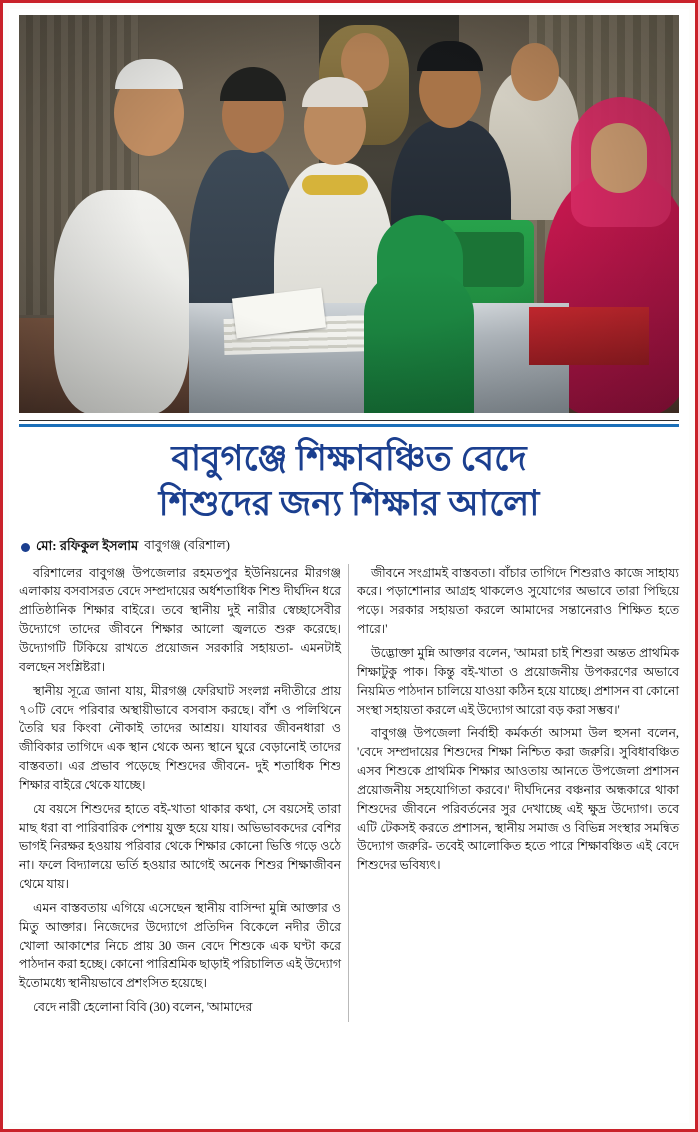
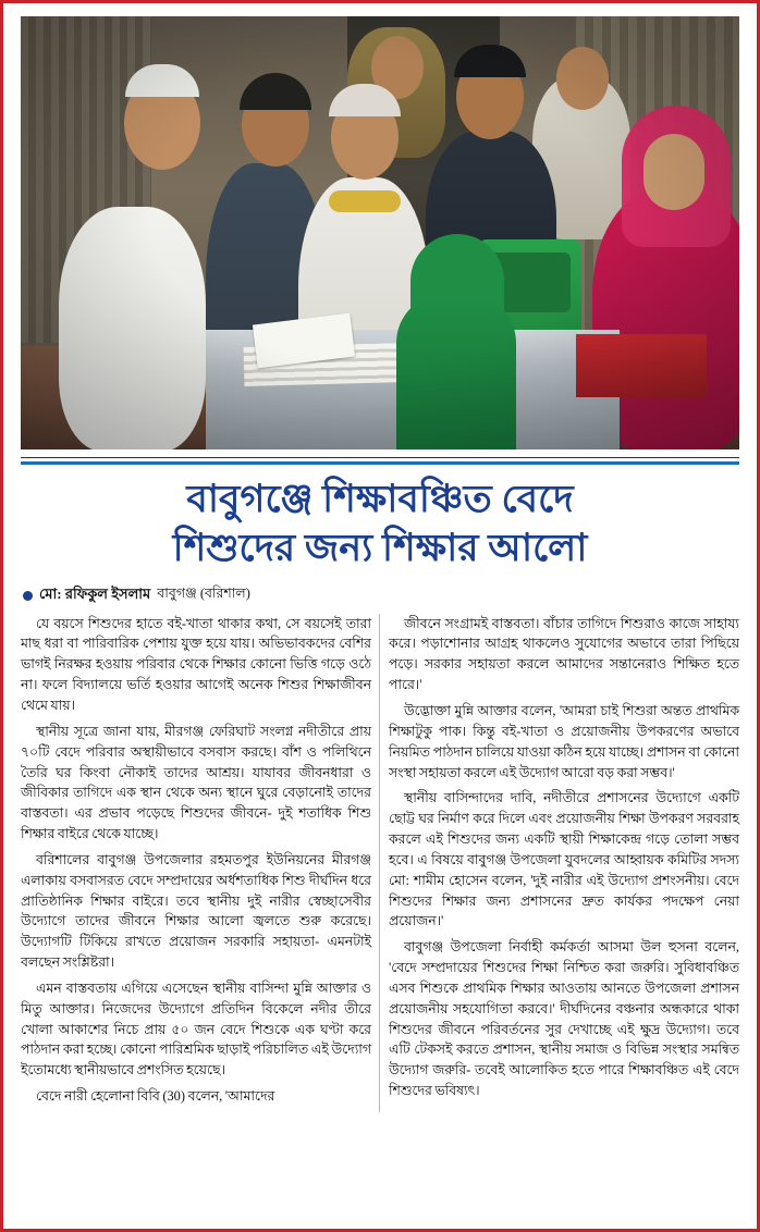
  বাবুগঞ্জে শিক্ষাবঞ্চিত বেদে
  শিশুদের জন্য শিক্ষার আলো
  মো: রফিকুল ইসলাম
  বাবুগঞ্জ (বরিশাল)
- বরিশালের বাবুগঞ্জ উপজেলার রহমতপুর ইউনিয়নের মীরগঞ্জ এলাকায় বসবাসরত বেদে সম্প্রদায়ের অর্ধশতাধিক শিশু দীর্ঘদিন ধরে প্রাতিষ্ঠানিক শিক্ষার বাইরে। তবে স্থানীয় দুই নারীর স্বেচ্ছাসেবীর উদ্যোগে তাদের জীবনে শিক্ষার আলো জ্বলতে শুরু করেছে। উদ্যোগটি টিকিয়ে রাখতে প্রয়োজন সরকারি সহায়তা- এমনটাই বলছেন সংশ্লিষ্টরা।
+ যে বয়সে শিশুদের হাতে বই-খাতা থাকার কথা, সে বয়সেই তারা মাছ ধরা বা পারিবারিক পেশায় যুক্ত হয়ে যায়। অভিভাবকদের বেশির ভাগই নিরক্ষর হওয়ায় পরিবার থেকে শিক্ষার কোনো ভিত্তি গড়ে ওঠে না। ফলে বিদ্যালয়ে ভর্তি হওয়ার আগেই অনেক শিশুর শিক্ষাজীবন থেমে যায়।
  স্থানীয় সূত্রে জানা যায়, মীরগঞ্জ ফেরিঘাট সংলগ্ন নদীতীরে প্রায় ৭০টি বেদে পরিবার অস্থায়ীভাবে বসবাস করছে। বাঁশ ও পলিথিনে তৈরি ঘর কিংবা নৌকাই তাদের আশ্রয়। যাযাবর জীবনধারা ও জীবিকার তাগিদে এক স্থান থেকে অন্য স্থানে ঘুরে বেড়ানোই তাদের বাস্তবতা। এর প্রভাব পড়েছে শিশুদের জীবনে- দুই শতাধিক শিশু শিক্ষার বাইরে থেকে যাচ্ছে।
- যে বয়সে শিশুদের হাতে বই-খাতা থাকার কথা, সে বয়সেই তারা মাছ ধরা বা পারিবারিক পেশায় যুক্ত হয়ে যায়। অভিভাবকদের বেশির ভাগই নিরক্ষর হওয়ায় পরিবার থেকে শিক্ষার কোনো ভিত্তি গড়ে ওঠে না। ফলে বিদ্যালয়ে ভর্তি হওয়ার আগেই অনেক শিশুর শিক্ষাজীবন থেমে যায়।
+ বরিশালের বাবুগঞ্জ উপজেলার রহমতপুর ইউনিয়নের মীরগঞ্জ এলাকায় বসবাসরত বেদে সম্প্রদায়ের অর্ধশতাধিক শিশু দীর্ঘদিন ধরে প্রাতিষ্ঠানিক শিক্ষার বাইরে। তবে স্থানীয় দুই নারীর স্বেচ্ছাসেবীর উদ্যোগে তাদের জীবনে শিক্ষার আলো জ্বলতে শুরু করেছে। উদ্যোগটি টিকিয়ে রাখতে প্রয়োজন সরকারি সহায়তা- এমনটাই বলছেন সংশ্লিষ্টরা।
- এমন বাস্তবতায় এগিয়ে এসেছেন স্থানীয় বাসিন্দা মুন্নি আক্তার ও মিতু আক্তার। নিজেদের উদ্যোগে প্রতিদিন বিকেলে নদীর তীরে খোলা আকাশের নিচে প্রায় 30 জন বেদে শিশুকে এক ঘণ্টা করে পাঠদান করা হচ্ছে। কোনো পারিশ্রমিক ছাড়াই পরিচালিত এই উদ্যোগ ইতোমধ্যে স্থানীয়ভাবে প্রশংসিত হয়েছে।
+ এমন বাস্তবতায় এগিয়ে এসেছেন স্থানীয় বাসিন্দা মুন্নি আক্তার ও মিতু আক্তার। নিজেদের উদ্যোগে প্রতিদিন বিকেলে নদীর তীরে খোলা আকাশের নিচে প্রায় ৫০ জন বেদে শিশুকে এক ঘণ্টা করে পাঠদান করা হচ্ছে। কোনো পারিশ্রমিক ছাড়াই পরিচালিত এই উদ্যোগ ইতোমধ্যে স্থানীয়ভাবে প্রশংসিত হয়েছে।
  বেদে নারী হেলোনা বিবি (30) বলেন, 'আমাদের
  জীবনে সংগ্রামই বাস্তবতা। বাঁচার তাগিদে শিশুরাও কাজে সাহায্য করে। পড়াশোনার আগ্রহ থাকলেও সুযোগের অভাবে তারা পিছিয়ে পড়ে। সরকার সহায়তা করলে আমাদের সন্তানেরাও শিক্ষিত হতে পারে।'
  উদ্ভোক্তা মুন্নি আক্তার বলেন, 'আমরা চাই শিশুরা অন্তত প্রাথমিক শিক্ষাটুকু পাক। কিন্তু বই-খাতা ও প্রয়োজনীয় উপকরণের অভাবে নিয়মিত পাঠদান চালিয়ে যাওয়া কঠিন হয়ে যাচ্ছে। প্রশাসন বা কোনো সংস্থা সহায়তা করলে এই উদ্যোগ আরো বড় করা সম্ভব।'
+ স্থানীয় বাসিন্দাদের দাবি, নদীতীরে প্রশাসনের উদ্যোগে একটি ছোট্ট ঘর নির্মাণ করে দিলে এবং প্রয়োজনীয় শিক্ষা উপকরণ সরবরাহ করলে এই শিশুদের জন্য একটি স্থায়ী শিক্ষাকেন্দ্র গড়ে তোলা সম্ভব হবে। এ বিষয়ে বাবুগঞ্জ উপজেলা যুবদলের আহ্বায়ক কমিটির সদস্য মো: শামীম হোসেন বলেন, 'দুই নারীর এই উদ্যোগ প্রশংসনীয়। বেদে শিশুদের শিক্ষার জন্য প্রশাসনের দ্রুত কার্যকর পদক্ষেপ নেয়া প্রয়োজন।'
  বাবুগঞ্জ উপজেলা নির্বাহী কর্মকর্তা আসমা উল হুসনা বলেন, 'বেদে সম্প্রদায়ের শিশুদের শিক্ষা নিশ্চিত করা জরুরি। সুবিধাবঞ্চিত এসব শিশুকে প্রাথমিক শিক্ষার আওতায় আনতে উপজেলা প্রশাসন প্রয়োজনীয় সহযোগিতা করবে।' দীর্ঘদিনের বঞ্চনার অন্ধকারে থাকা শিশুদের জীবনে পরিবর্তনের সুর দেখাচ্ছে এই ক্ষুদ্র উদ্যোগ। তবে এটি টেকসই করতে প্রশাসন, স্থানীয় সমাজ ও বিভিন্ন সংস্থার সমন্বিত উদ্যোগ জরুরি- তবেই আলোকিত হতে পারে শিক্ষাবঞ্চিত এই বেদে শিশুদের ভবিষ্যৎ।
